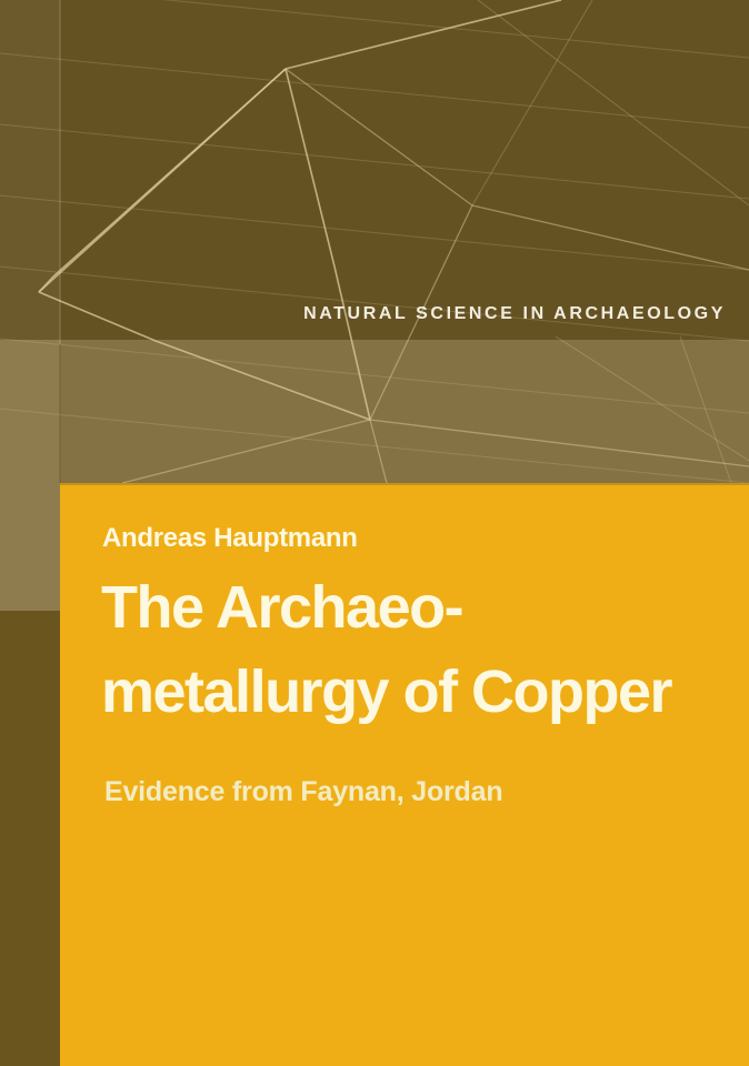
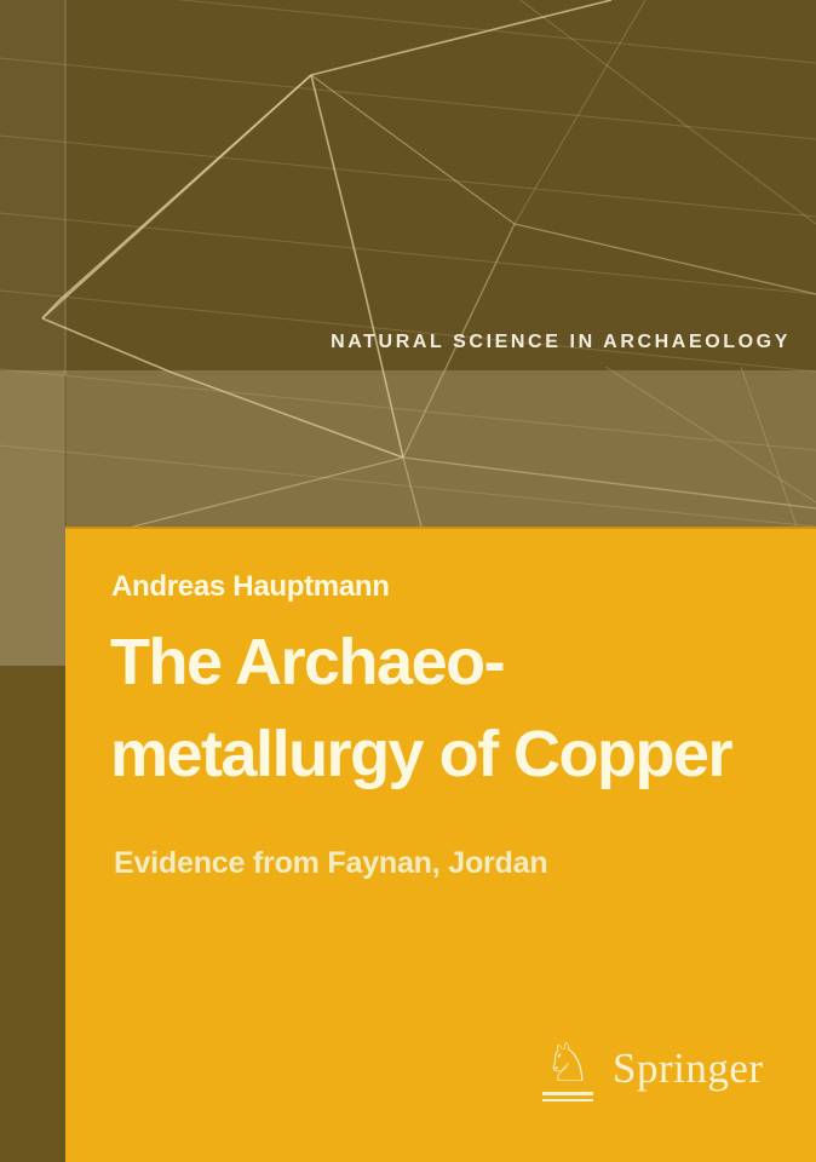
  NATURAL SCIENCE IN ARCHAEOLOGY
  Andreas Hauptmann
  The Archaeo-
  metallurgy of Copper
  Evidence from Faynan, Jordan
+ ♘
+ Springer
